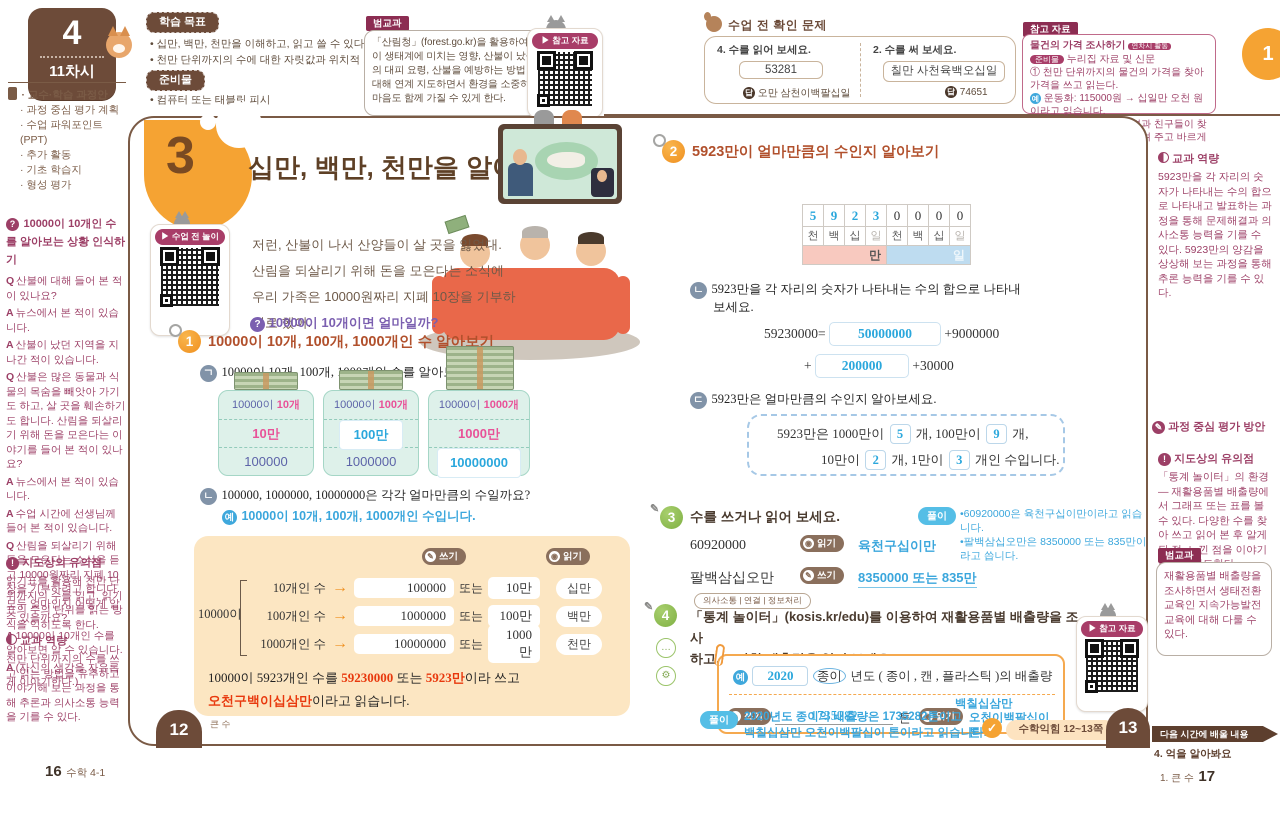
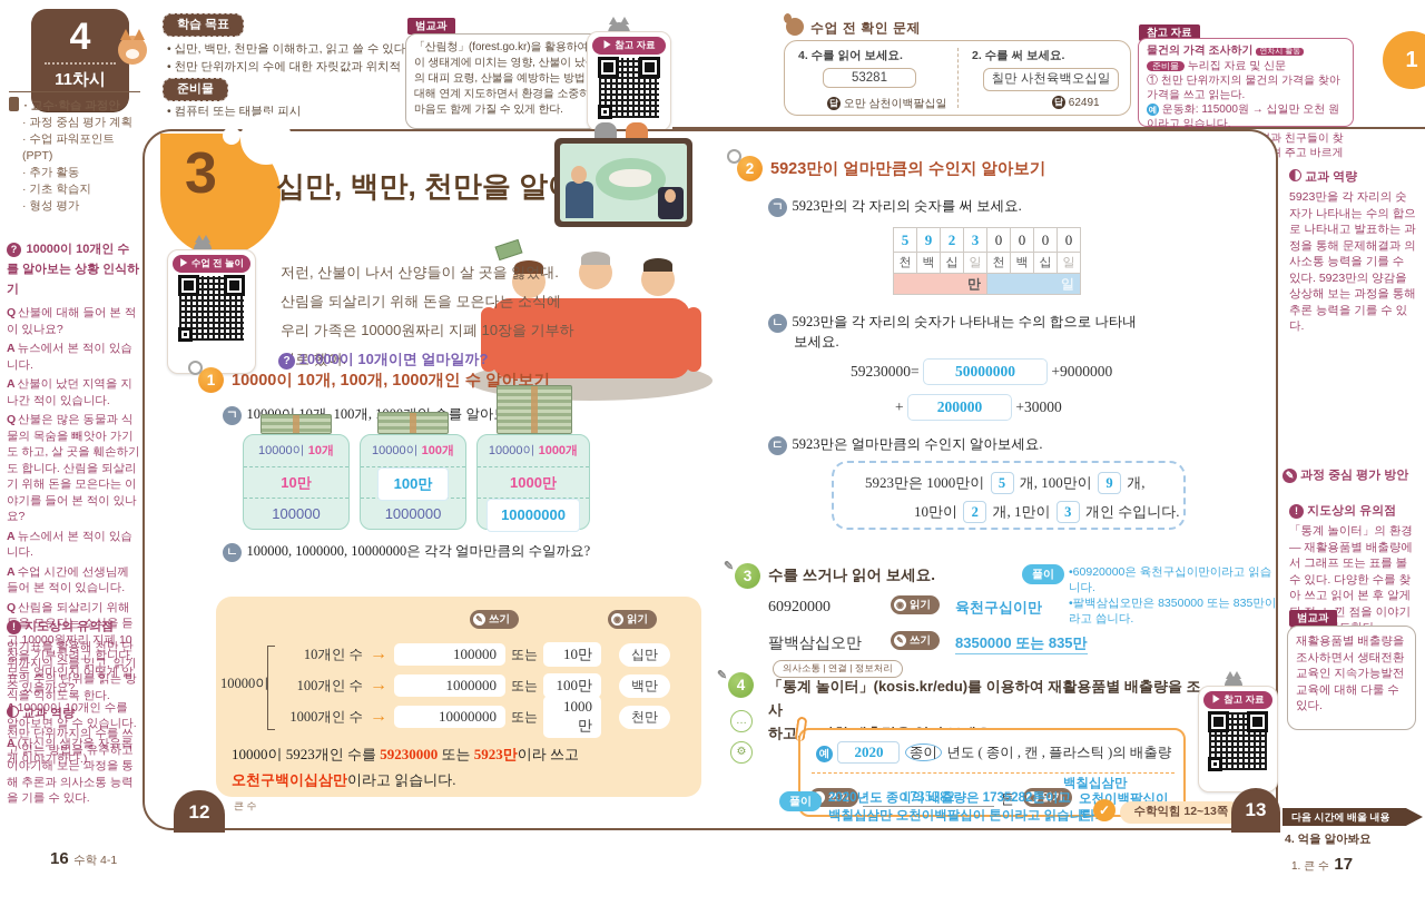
  4
  11차시
  학습 목표
  • 십만, 백만, 천만을 이해하고, 읽고 쓸 수 있다
  준비물
  • 컴퓨터 또는 태블릿 피시
  범교과
  「산림청」(forest.go.kr)을 활용하여이 생태계에 미치는 영향, 산불이 났의 대피 요령, 산불을 예방하는 방법 대해 연계 지도하면서 환경을 소중히 마음도 함께 가질 수 있게 한다.
  ▶ 참고 자료
  수업 전 확인 문제
  4. 수를 읽어 보세요.
  53281
  답 오만 삼천이백팔십일
  2. 수를 써 보세요.
  칠만 사천육백오십일
- 답 74651
+ 답 62491
  참고 자료
  준비물 누리집 자료 및 신문
  ① 천만 단위까지의 물건의 가격을 찾아 가격을 쓰고 읽는다.
  예 운동화: 115000원 → 십일만 오천 원이라고 읽습니다.
  1
  · 교수·학습 과정안
  · 과정 중심 평가 계획
  · 수업 파워포인트(PPT)
  · 추가 활동
  · 기초 학습지
  · 형성 평가
  ? 10000이 10개인 수를 알아보는 상황 인식하기
  Q 산불에 대해 들어 본 적이 있나요?
  A 뉴스에서 본 적이 있습니다.
  A 산불이 났던 지역을 지나간 적이 있습니다.
  Q 산불은 많은 동물과 식물의 목숨을 빼앗아 가기도 하고, 살 곳을 훼손하기도 합니다. 산림을 되살리기 위해 돈을 모은다는 이야기를 들어 본 적이 있나요?
  A 뉴스에서 본 적이 있습니다.
  A 수업 시간에 선생님께 들어 본 적이 있습니다.
  Q 산림을 되살리기 위해 을 모은다는 소식을 듣고 10000원짜리 지폐 10장을 기부하려고 합니다. 모두 얼마인지 어떻게 알 수 있을까요?
  10000이 10개인 수를 알아보면 알 수 있습니다.
  A (자신의 생각을 자유롭게 이야기한다.)
  ! 지도상의 유의점
  읽기표를 활용해 천만 단위까지의 수를 읽고, 읽기표의 수의 단위를 읽는 방식을 익히도록 한다.
  교과 역량
  천만 단위까지의 수를 쓰고 읽는 방법을 유추하고 이야기해 보는 과정을 통해 추론과 의사소통 능력을 기를 수 있다.
  16 수학 4-1
  3
  십만, 백만, 천만을 알
  ▶ 수업 전 놀이
  저런, 산불이 나서 산양들이 살 곳을 잃었대.
  산림을 되살리기 위해 돈을 모은다는 소식에
  우리 가족은 10000원짜리 지폐 10장을 기부하로 했어.
  ? 10000이 10개이면 얼마일까?
  1
  10000이 10개, 100개, 1000개인 수 알아보기
  10000이 10개
  10만
  100000
  10000이 100개
  100만
  1000000
  10000이 1000개
  1000만
  10000000
  ㄴ 100000, 1000000, 10000000은 각각 얼마만큼의 수일까요?
- 예 10000이 10개, 100개, 1000개인 수입니다.
  ✎
  쓰기
  ◉
  읽기
  10000이
  10개인 수
  →
  100000
  또는
  10만
  십만
  100개인 수
  →
  1000000
  또는
  100만
  백만
  1000개인 수
  →
  10000000
  또는
  1000만
  천만
  10000이 5923개인 수를 59230000 또는 5923만이라 쓰고
  오천구백이십삼만이라고 읽습니다.
  12
  큰 수
  2
  5923만이 얼마만큼의 수인지 알아보기
+ ㄱ 5923만의 각 자리의 숫자를 써 보세요.
  5	9	2	3	0	0	0	0
  천	백	십	일	천	백	십	일
  만	일
  ㄴ 5923만을 각 자리의 숫자가 나타내는 수의 합으로 나타내
  보세요.
  59230000= 50000000 +9000000
  + 200000 +30000
  ㄷ 5923만은 얼마만큼의 수인지 알아보세요.
  5923만은 1000만이 5 개, 100만이 9 개,
  10만이 2 개, 1만이 3 개인 수입니다.
  3
  수를 쓰거나 읽어 보세요.
  풀이
  •60920000은 육천구십이만이라고 읽습니다.
  •팔백삼십오만은 8350000 또는 835만이라고 씁니다.
  60920000
  ◉
  읽기
  육천구십이만
  팔백삼십오만
  ✎
  쓰기
  8350000 또는 835만
  의사소통 | 연결 | 정보처리
  4
  「통계 놀이터」(kosis.kr/edu)를 이용하여 재활용품별 배출량을 조사
  …
  ⚙
  예 2020 종이 년도 ( 종이 , 캔 , 플라스틱 )의 배출량
  백칠십삼만
  쓰기
  1735282
  톤
  ◉
  읽기
  오천이백팔십이 톤
  ▶ 참고 자료
  풀이
  2020년도 종이의 배출량은 1735282톤이고
  백칠십삼만 오천이백팔십이 톤이라고 읽습니다
  ✓ 수학익힘 12~13쪽
  13
  교과 역량
  5923만을 각 자리의 숫자가 나타내는 수의 합으로 나타내고 발표하는 과정을 통해 문제해결과 의사소통 능력을 기를 수 있다. 5923만의 양감을 상상해 보는 과정을 통해 추론 능력을 기를 수 있다.
  ✎ 과정 중심 평가 방안
  ! 지도상의 유의점
  「통계 놀이터」의 환경 — 재활용품별 배출량에서 그래프 또는 표를 볼 수 있다. 다양한 수를 찾아 쓰고 읽어 본 후 알게 낀 점을 이야기
  범교과
  재활용품별 배출량을 조사하면서 생태전환교육인 지속가능발전교육에 대해 다룰 수 있다.
  다음 시간에 배울 내용
  4. 억을 알아봐요
  1. 큰 수 17
